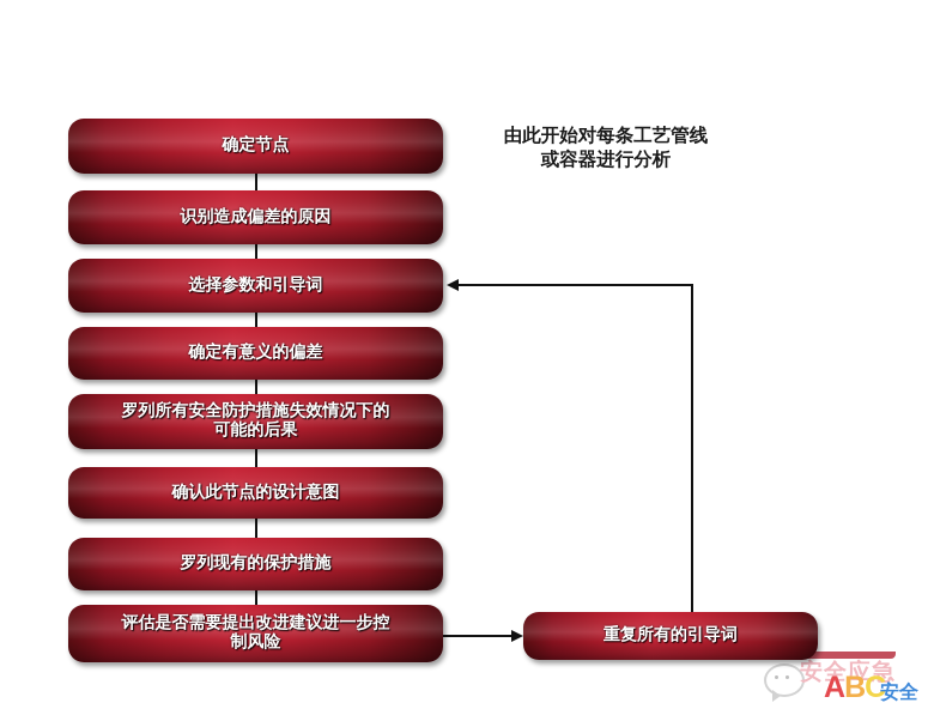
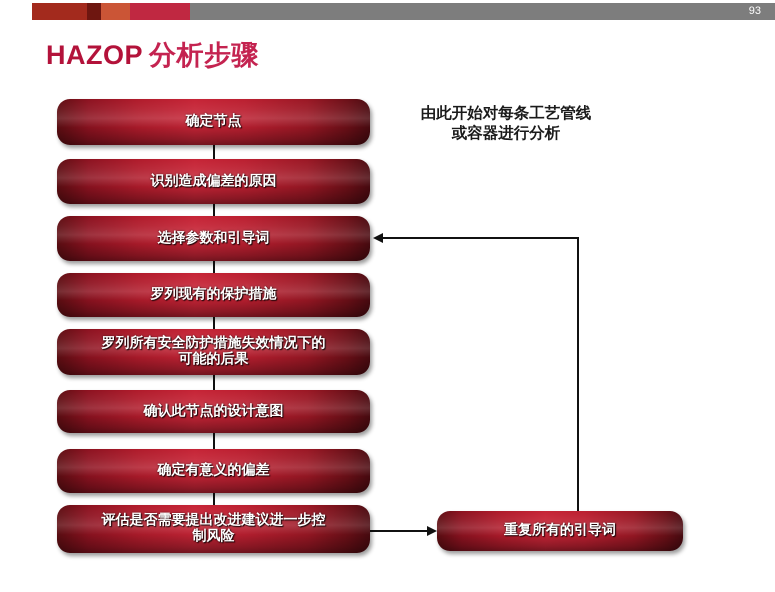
+ 93
+ HAZOP 分析步骤
  由此开始对每条工艺管线
  或容器进行分析
  确定节点
  识别造成偏差的原因
  选择参数和引导词
- 确定有意义的偏差
+ 罗列现有的保护措施
  罗列所有安全防护措施失效情况下的
  可能的后果
  确认此节点的设计意图
- 罗列现有的保护措施
+ 确定有意义的偏差
  评估是否需要提出改进建议进一步控
  制风险
  重复所有的引导词
- 安全应急
- ABC
- 安全
